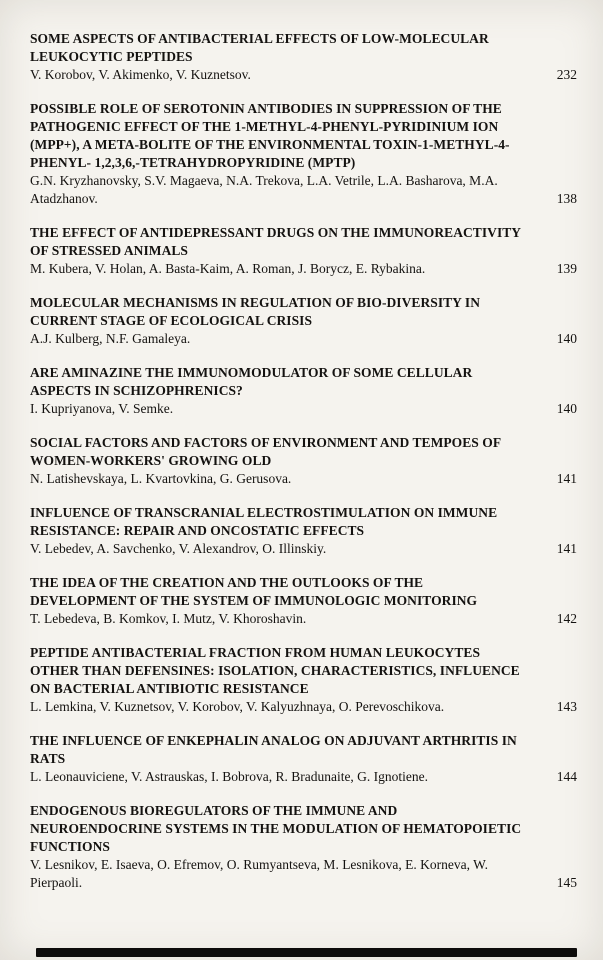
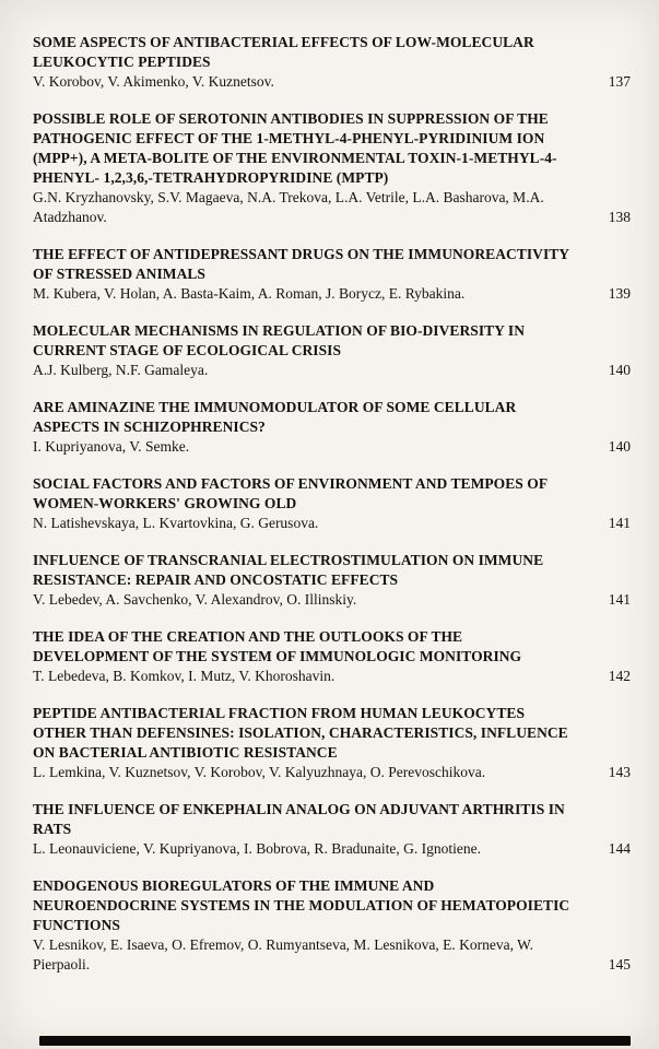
  SOME ASPECTS OF ANTIBACTERIAL EFFECTS OF LOW-MOLECULAR LEUKOCYTIC PEPTIDES
  V. Korobov, V. Akimenko, V. Kuznetsov.
- 232
+ 137
  POSSIBLE ROLE OF SEROTONIN ANTIBODIES IN SUPPRESSION OF THE PATHOGENIC EFFECT OF THE 1-METHYL-4-PHENYL-PYRIDINIUM ION (MPP+), A META-BOLITE OF THE ENVIRONMENTAL TOXIN-1-METHYL-4-PHENYL- 1,2,3,6,-TETRAHYDROPYRIDINE (MPTP)
  G.N. Kryzhanovsky, S.V. Magaeva, N.A. Trekova, L.A. Vetrile, L.A. Basharova, M.A. Atadzhanov.
  138
  THE EFFECT OF ANTIDEPRESSANT DRUGS ON THE IMMUNOREACTIVITY OF STRESSED ANIMALS
  M. Kubera, V. Holan, A. Basta-Kaim, A. Roman, J. Borycz, E. Rybakina.
  139
  MOLECULAR MECHANISMS IN REGULATION OF BIO-DIVERSITY IN CURRENT STAGE OF ECOLOGICAL CRISIS
  A.J. Kulberg, N.F. Gamaleya.
  140
  ARE AMINAZINE THE IMMUNOMODULATOR OF SOME CELLULAR ASPECTS IN SCHIZOPHRENICS?
  I. Kupriyanova, V. Semke.
  140
  SOCIAL FACTORS AND FACTORS OF ENVIRONMENT AND TEMPOES OF WOMEN-WORKERS' GROWING OLD
  N. Latishevskaya, L. Kvartovkina, G. Gerusova.
  141
  INFLUENCE OF TRANSCRANIAL ELECTROSTIMULATION ON IMMUNE RESISTANCE: REPAIR AND ONCOSTATIC EFFECTS
  V. Lebedev, A. Savchenko, V. Alexandrov, O. Illinskiy.
  141
  THE IDEA OF THE CREATION AND THE OUTLOOKS OF THE DEVELOPMENT OF THE SYSTEM OF IMMUNOLOGIC MONITORING
  T. Lebedeva, B. Komkov, I. Mutz, V. Khoroshavin.
  142
  PEPTIDE ANTIBACTERIAL FRACTION FROM HUMAN LEUKOCYTES OTHER THAN DEFENSINES: ISOLATION, CHARACTERISTICS, INFLUENCE ON BACTERIAL ANTIBIOTIC RESISTANCE
  L. Lemkina, V. Kuznetsov, V. Korobov, V. Kalyuzhnaya, O. Perevoschikova.
  143
  THE INFLUENCE OF ENKEPHALIN ANALOG ON ADJUVANT ARTHRITIS IN RATS
- L. Leonauviciene, V. Astrauskas, I. Bobrova, R. Bradunaite, G. Ignotiene.
+ L. Leonauviciene, V. Kupriyanova, I. Bobrova, R. Bradunaite, G. Ignotiene.
  144
  ENDOGENOUS BIOREGULATORS OF THE IMMUNE AND NEUROENDOCRINE SYSTEMS IN THE MODULATION OF HEMATOPOIETIC FUNCTIONS
  V. Lesnikov, E. Isaeva, O. Efremov, O. Rumyantseva, M. Lesnikova, E. Korneva, W. Pierpaoli.
  145
